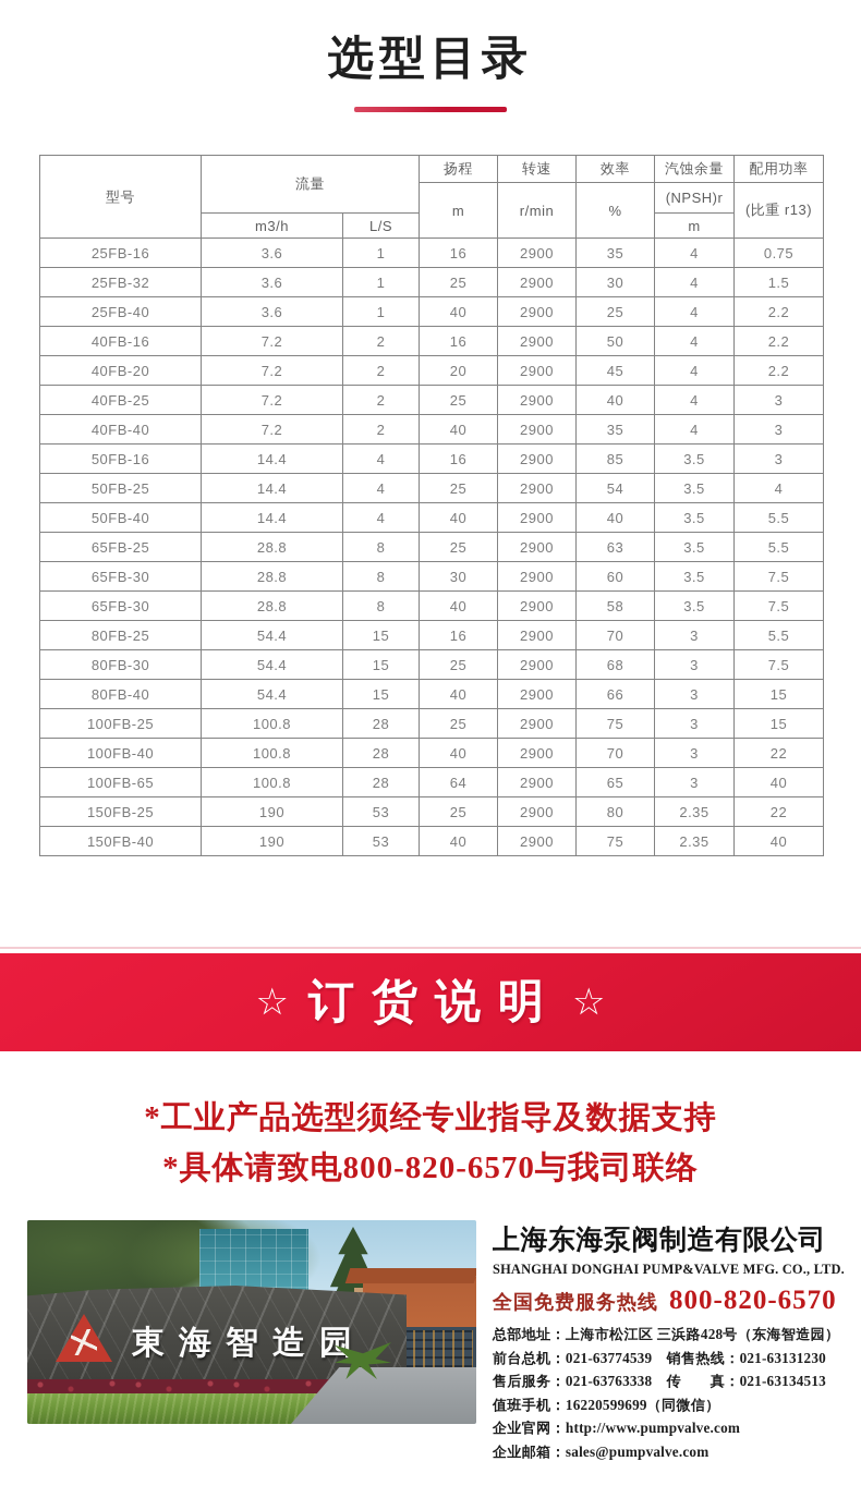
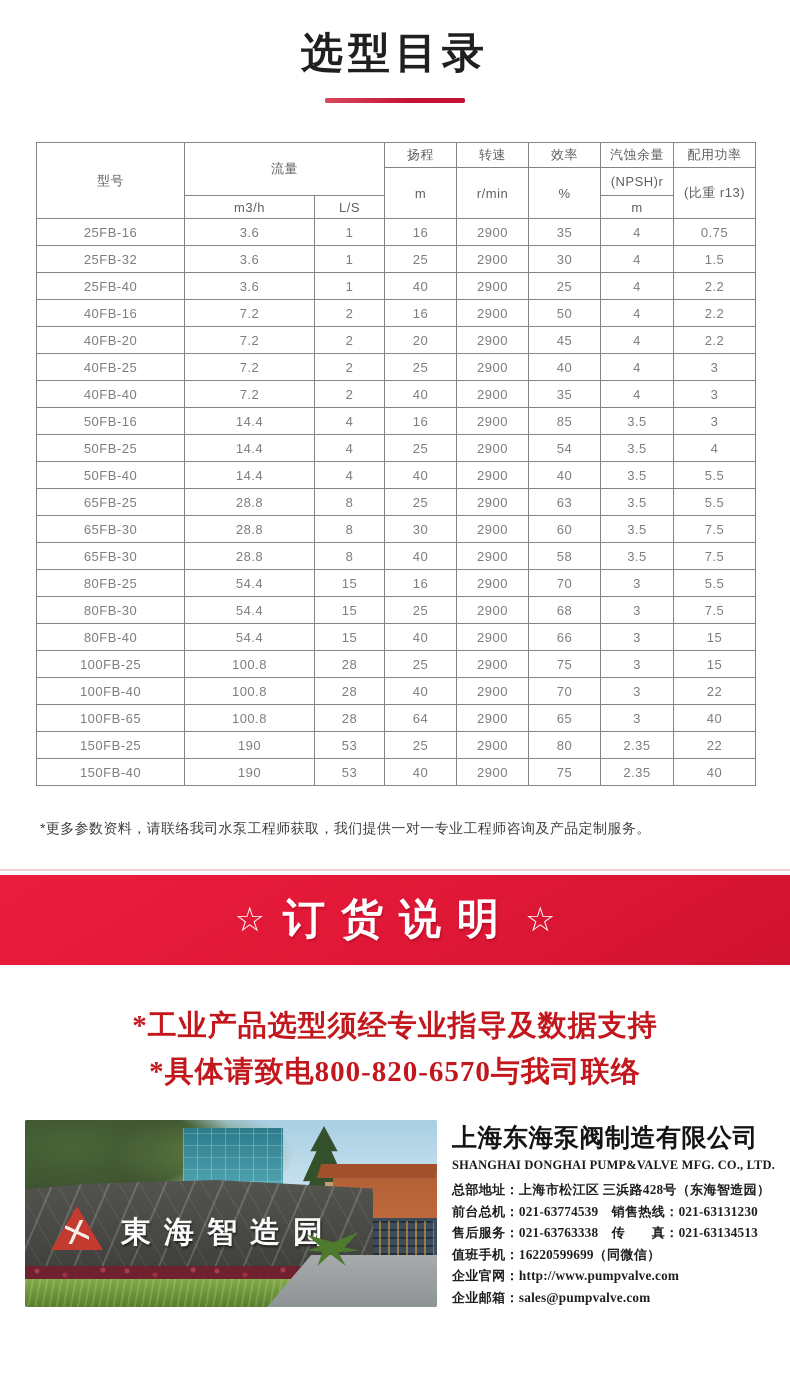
  选型目录
  型号	流量	扬程	转速	效率	汽蚀余量	配用功率
  m	r/min	%	(NPSH)r	(比重 r13)
  m3/h	L/S	m
  25FB-16	3.6	1	16	2900	35	4	0.75
  25FB-32	3.6	1	25	2900	30	4	1.5
  25FB-40	3.6	1	40	2900	25	4	2.2
  40FB-16	7.2	2	16	2900	50	4	2.2
  40FB-20	7.2	2	20	2900	45	4	2.2
  40FB-25	7.2	2	25	2900	40	4	3
  40FB-40	7.2	2	40	2900	35	4	3
  50FB-16	14.4	4	16	2900	85	3.5	3
  50FB-25	14.4	4	25	2900	54	3.5	4
  50FB-40	14.4	4	40	2900	40	3.5	5.5
  65FB-25	28.8	8	25	2900	63	3.5	5.5
  65FB-30	28.8	8	30	2900	60	3.5	7.5
  65FB-30	28.8	8	40	2900	58	3.5	7.5
  80FB-25	54.4	15	16	2900	70	3	5.5
  80FB-30	54.4	15	25	2900	68	3	7.5
  80FB-40	54.4	15	40	2900	66	3	15
  100FB-25	100.8	28	25	2900	75	3	15
  100FB-40	100.8	28	40	2900	70	3	22
  100FB-65	100.8	28	64	2900	65	3	40
  150FB-25	190	53	25	2900	80	2.35	22
  150FB-40	190	53	40	2900	75	2.35	40
+ *更多参数资料，请联络我司水泵工程师获取，我们提供一对一专业工程师咨询及产品定制服务。
  ☆
  订货说明
  ☆
  *工业产品选型须经专业指导及数据支持
  *具体请致电800-820-6570与我司联络
  東海智造园
  上海东海泵阀制造有限公司
  SHANGHAI DONGHAI PUMP&VALVE MFG. CO., LTD.
- 全国免费服务热线 800-820-6570
  总部地址：上海市松江区 三浜路428号（东海智造园）
  前台总机：021-63774539 销售热线：021-63131230
  售后服务：021-63763338 传 真：021-63134513
  值班手机：16220599699（同微信）
  企业官网：http://www.pumpvalve.com
  企业邮箱：sales@pumpvalve.com
